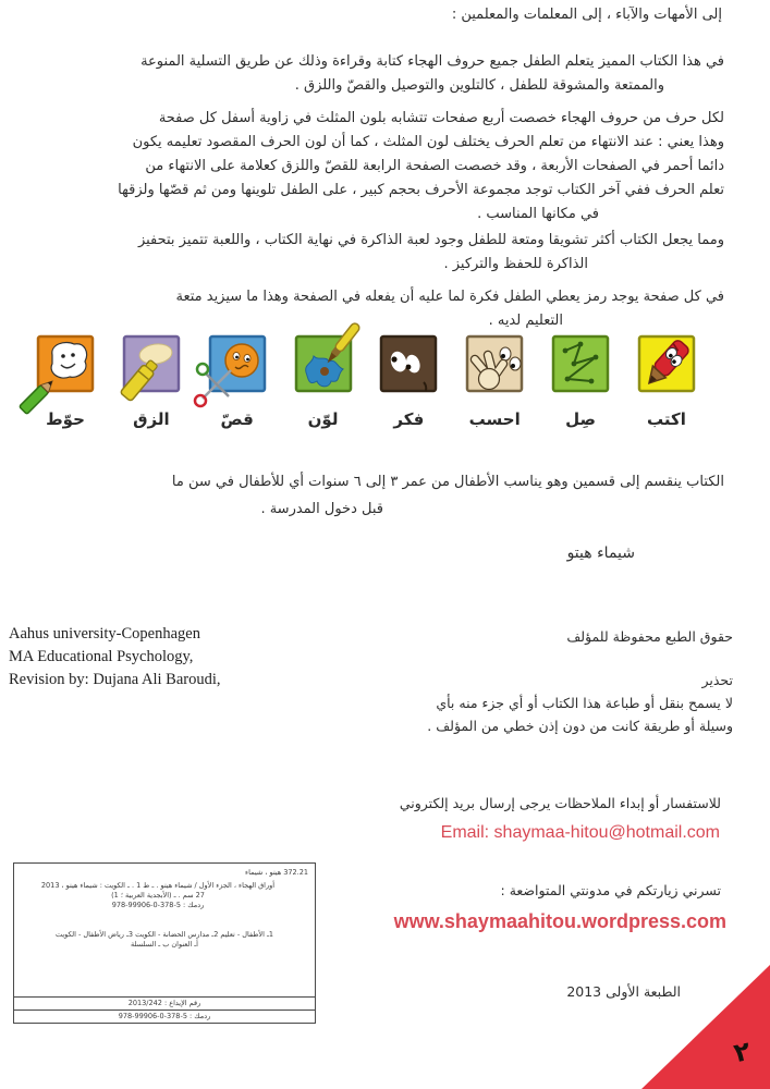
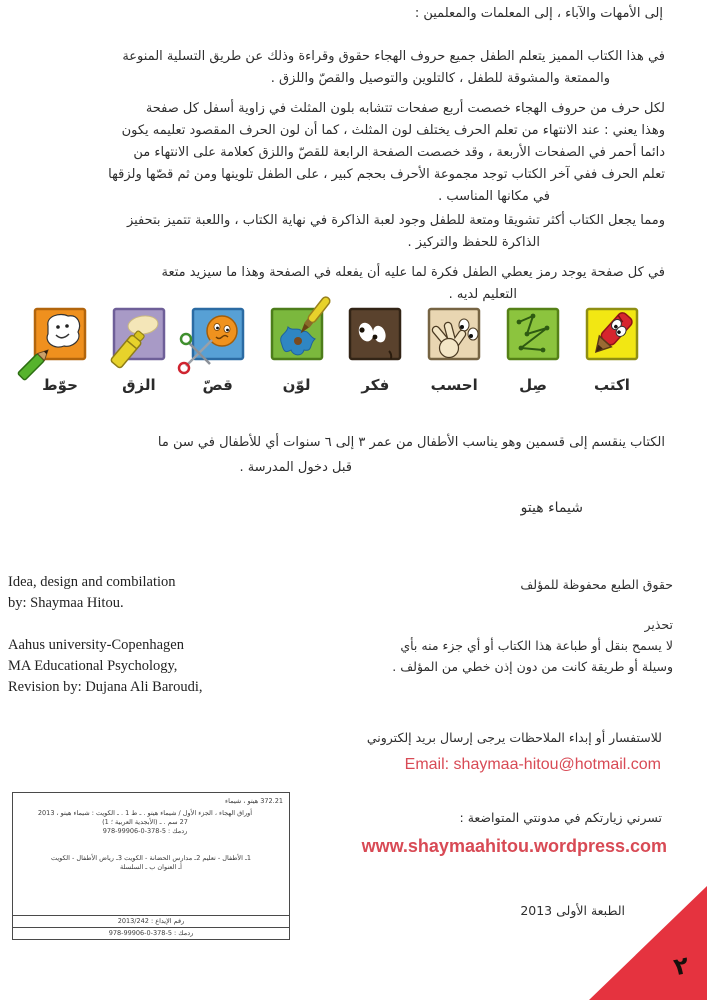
  إلى الأمهات والآباء ، إلى المعلمات والمعلمين :
- في هذا الكتاب المميز يتعلم الطفل جميع حروف الهجاء كتابة وقراءة وذلك عن طريق التسلية المنوعة
+ في هذا الكتاب المميز يتعلم الطفل جميع حروف الهجاء حقوق وقراءة وذلك عن طريق التسلية المنوعة
  والممتعة والمشوقة للطفل ، كالتلوين والتوصيل والقصّ واللزق .
  لكل حرف من حروف الهجاء خصصت أربع صفحات تتشابه بلون المثلث في زاوية أسفل كل صفحة
  وهذا يعني : عند الانتهاء من تعلم الحرف يختلف لون المثلث ، كما أن لون الحرف المقصود تعليمه يكون
  دائما أحمر في الصفحات الأربعة ، وقد خصصت الصفحة الرابعة للقصّ واللزق كعلامة على الانتهاء من
  تعلم الحرف ففي آخر الكتاب توجد مجموعة الأحرف بحجم كبير ، على الطفل تلوينها ومن ثم قصّها ولزقها
  في مكانها المناسب .
  ومما يجعل الكتاب أكثر تشويقا ومتعة للطفل وجود لعبة الذاكرة في نهاية الكتاب ، واللعبة تتميز بتحفيز
  الذاكرة للحفظ والتركيز .
  في كل صفحة يوجد رمز يعطي الطفل فكرة لما عليه أن يفعله في الصفحة وهذا ما سيزيد متعة
  التعليم لديه .
  اكتب
  صِل
  احسب
  فكر
  لوّن
  قصّ
  الزق
  حوّط
  الكتاب ينقسم إلى قسمين وهو يناسب الأطفال من عمر ٣ إلى ٦ سنوات أي للأطفال في سن ما
  قبل دخول المدرسة .
  شيماء هيتو
+ Idea, design and combilation
+ by: Shaymaa Hitou.
  Aahus university-Copenhagen
  MA Educational Psychology,
  Revision by: Dujana Ali Baroudi,
  حقوق الطبع محفوظة للمؤلف
  تحذير
  لا يسمح بنقل أو طباعة هذا الكتاب أو أي جزء منه بأي
  وسيلة أو طريقة كانت من دون إذن خطي من المؤلف .
  للاستفسار أو إبداء الملاحظات يرجى إرسال بريد إلكتروني
  Email: shaymaa-hitou@hotmail.com
  تسرني زيارتكم في مدونتي المتواضعة :
  www.shaymaahitou.wordpress.com
  372.21 هيتو ، شيماء
  أوراق الهجاء ، الجزء الأول / شيماء هيتو . ـ ط 1 . ـ الكويت : شيماء هيتو ، 2013
  27 سم . ـ (الأبجدية العربية ؛ 1)
  ردمك : 5-378-0-99906-978
  1ـ الأطفال - تعليم 2ـ مدارس الحضانة - الكويت 3ـ رياض الأطفال - الكويت
  أـ العنوان ب ـ السلسلة
  رقم الإيداع : 2013/242
  ردمك : 5-378-0-99906-978
  الطبعة الأولى 2013
